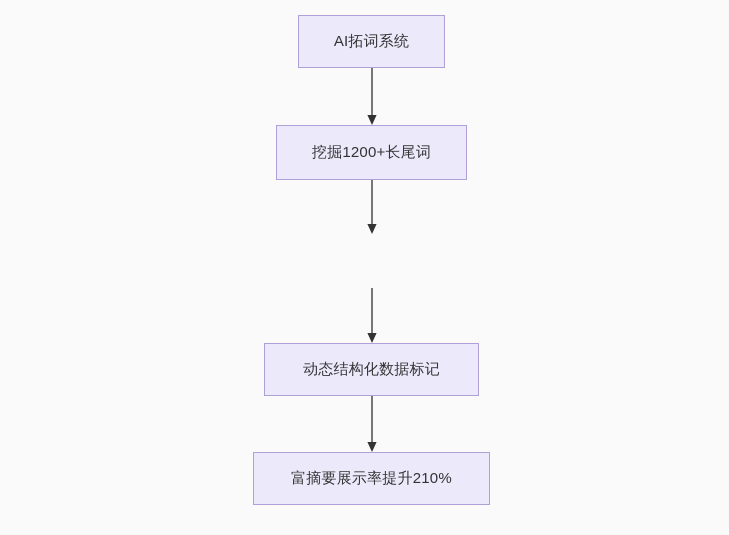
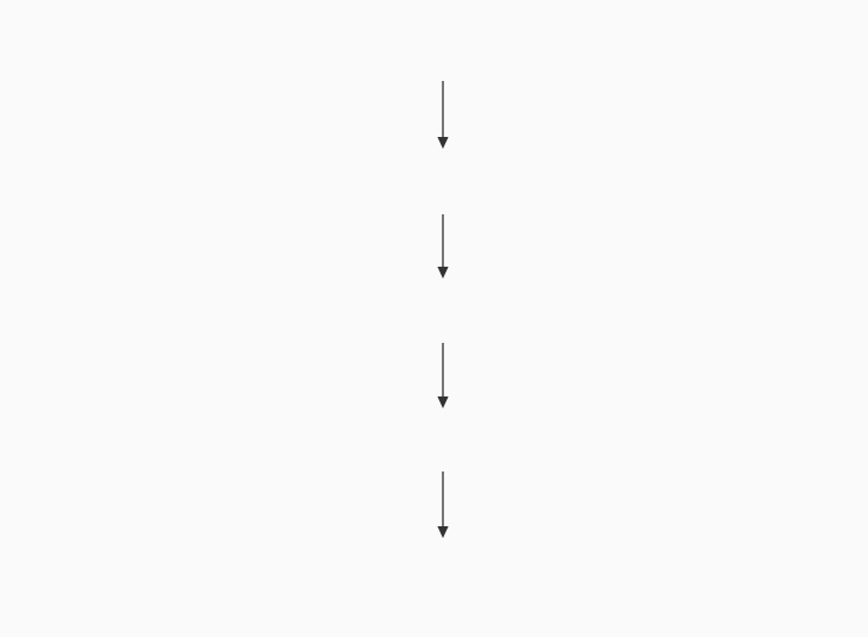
- AI拓词系统
- 挖掘1200+长尾词
- 动态结构化数据标记
- 富摘要展示率提升210%
